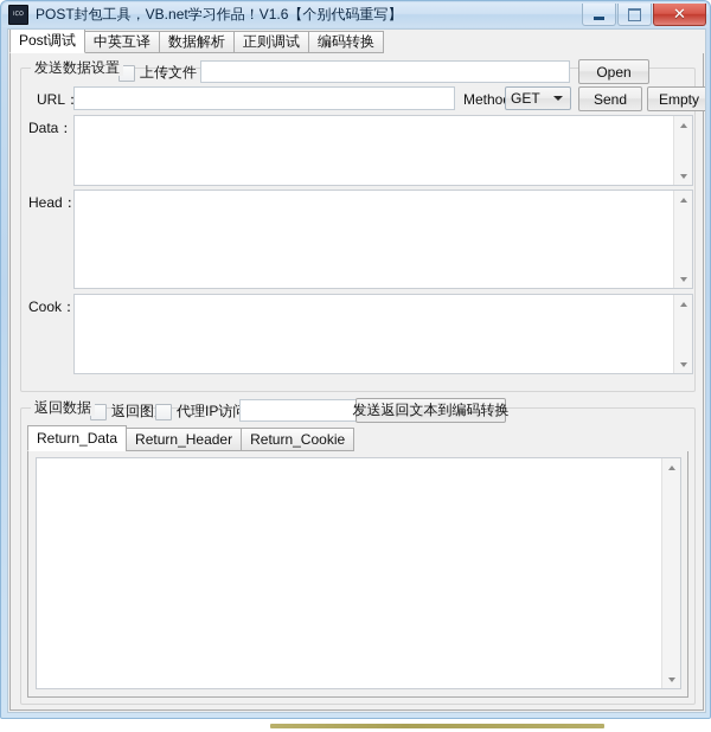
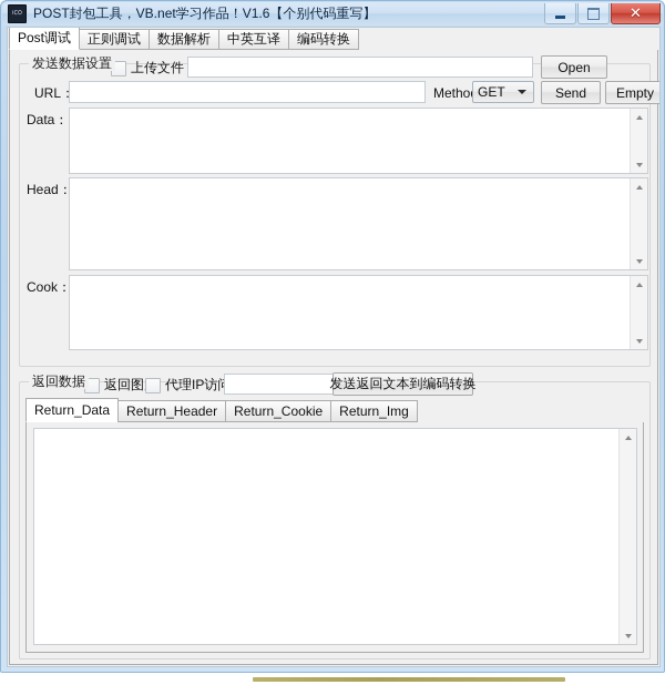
  POST封包工具，VB.net学习作品！V1.6【个别代码重写】
  ✕
  Post调试
- 中英互译
+ 正则调试
  数据解析
- 正则调试
+ 中英互译
  编码转换
  发送数据设置
  上传文件
  Open
  URL：
  Metho
  GET
  Send
  Empty
  Data：
  Head：
  Cook：
  返回数据
  返回图
  代理IP访
  发送返回文本到编码转换
  Return_Data
  Return_Header
  Return_Cookie
+ Return_Img
